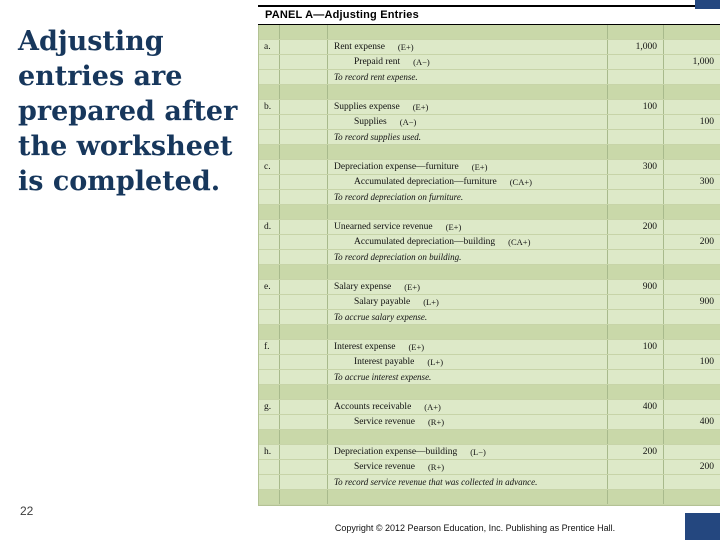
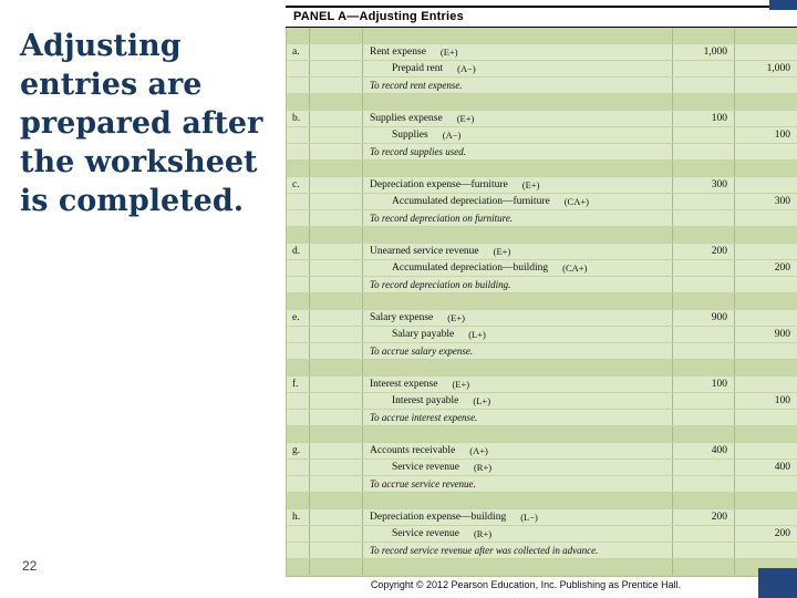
  Adjusting entries are prepared after the worksheet is completed.
  PANEL A—Adjusting Entries
  a.
  Rent expense
  (E+)
  1,000
  Prepaid rent
  (A−)
  1,000
  To record rent expense.
  b.
  Supplies expense
  (E+)
  100
  Supplies
  (A−)
  100
  To record supplies used.
  c.
  Depreciation expense—furniture
  (E+)
  300
  Accumulated depreciation—furniture
  (CA+)
  300
  To record depreciation on furniture.
  d.
  Unearned service revenue
  (E+)
  200
  Accumulated depreciation—building
  (CA+)
  200
  To record depreciation on building.
  e.
  Salary expense
  (E+)
  900
  Salary payable
  (L+)
  900
  To accrue salary expense.
  f.
  Interest expense
  (E+)
  100
  Interest payable
  (L+)
  100
  To accrue interest expense.
  g.
  Accounts receivable
  (A+)
  400
  Service revenue
  (R+)
  400
+ To accrue service revenue.
  h.
  Depreciation expense—building
  (L−)
  200
  Service revenue
  (R+)
  200
- To record service revenue that was collected in advance.
+ To record service revenue after was collected in advance.
  22
  Copyright © 2012 Pearson Education, Inc. Publishing as Prentice Hall.
